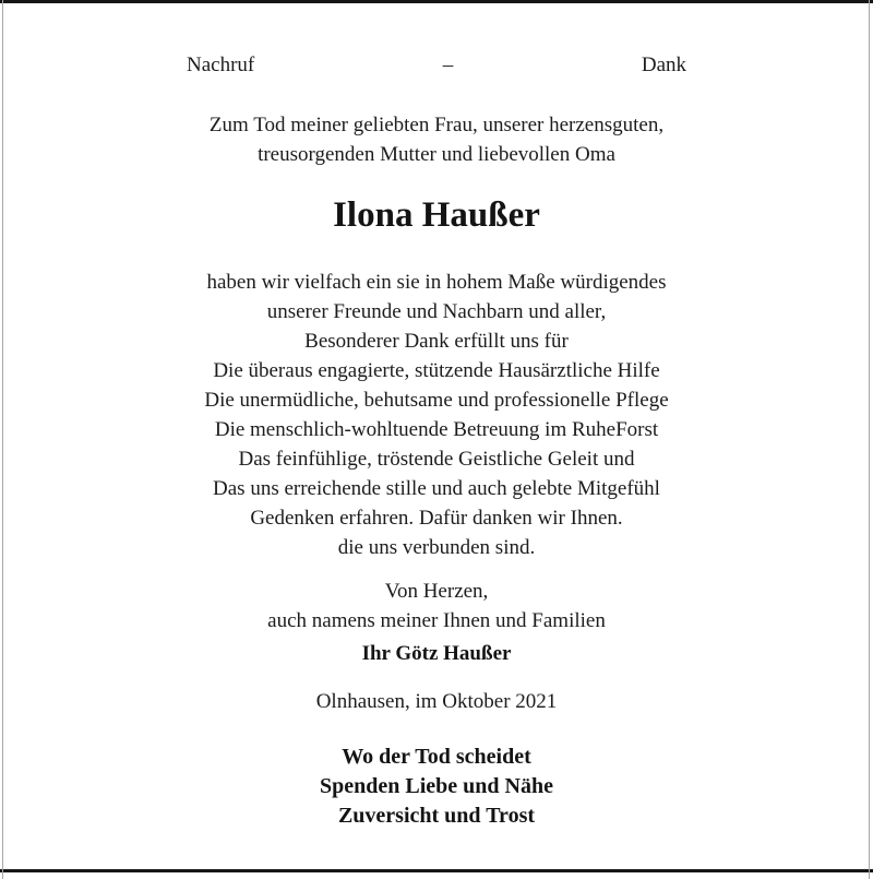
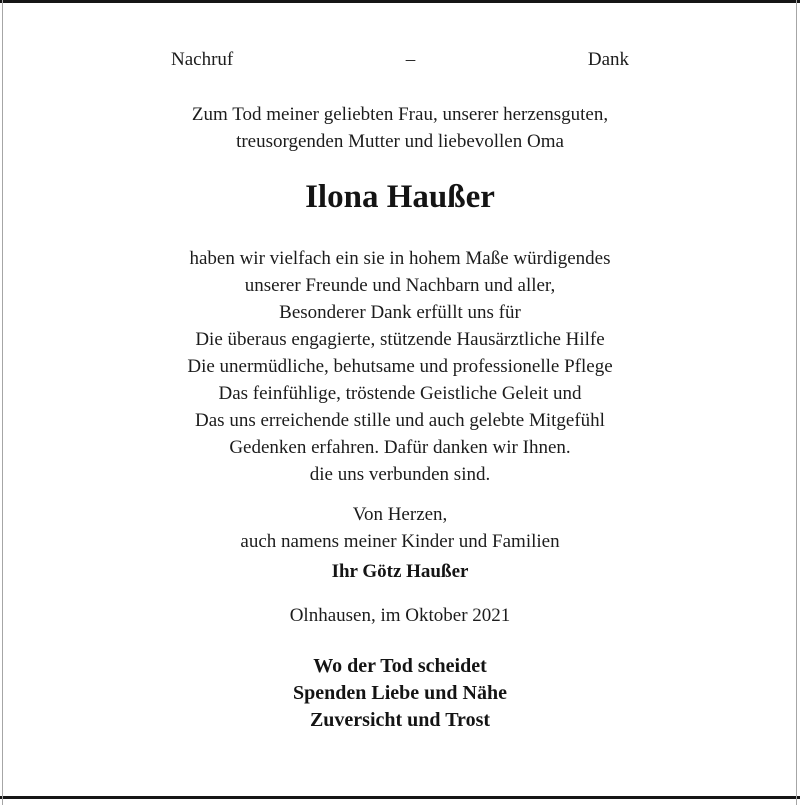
  Nachruf
  –
  Dank
  Zum Tod meiner geliebten Frau, unserer herzensguten,
  treusorgenden Mutter und liebevollen Oma
  Ilona Haußer
  haben wir vielfach ein sie in hohem Maße würdigendes
  unserer Freunde und Nachbarn und aller,
  Besonderer Dank erfüllt uns für
  Die überaus engagierte, stützende Hausärztliche Hilfe
  Die unermüdliche, behutsame und professionelle Pflege
- Die menschlich-wohltuende Betreuung im RuheForst
  Das feinfühlige, tröstende Geistliche Geleit und
  Das uns erreichende stille und auch gelebte Mitgefühl
  Gedenken erfahren. Dafür danken wir Ihnen.
  die uns verbunden sind.
  Von Herzen,
- auch namens meiner Ihnen und Familien
+ auch namens meiner Kinder und Familien
  Ihr Götz Haußer
  Olnhausen, im Oktober 2021
  Wo der Tod scheidet
  Spenden Liebe und Nähe
  Zuversicht und Trost
